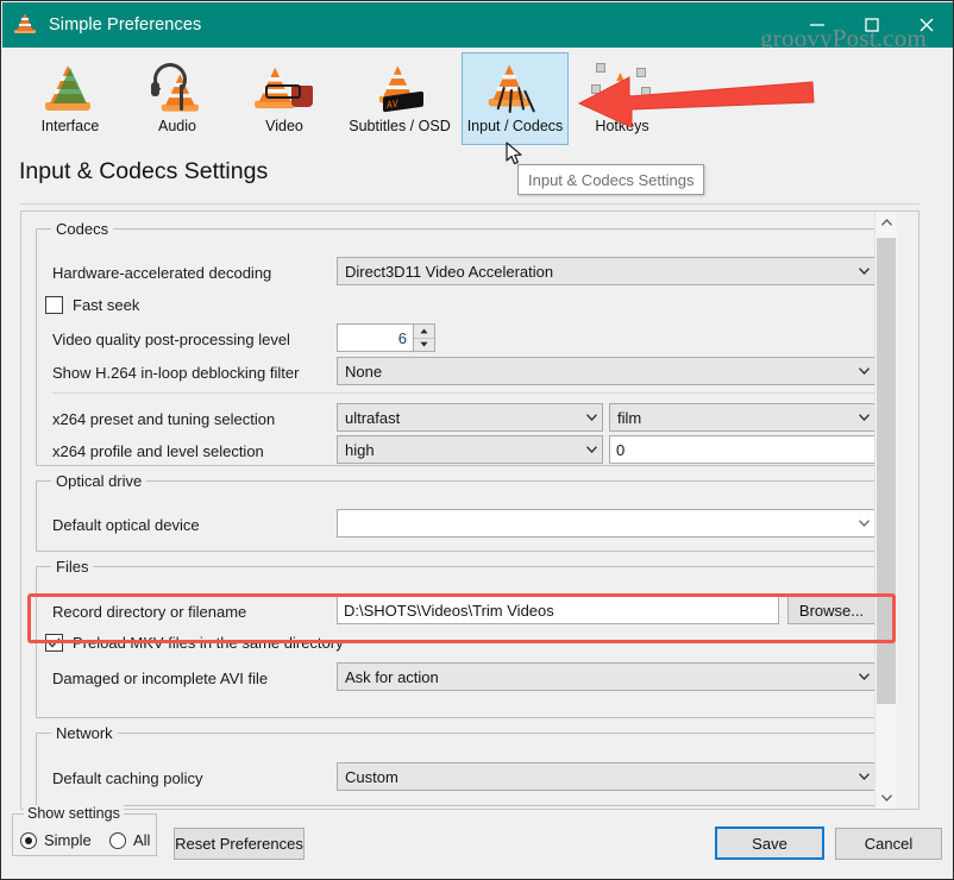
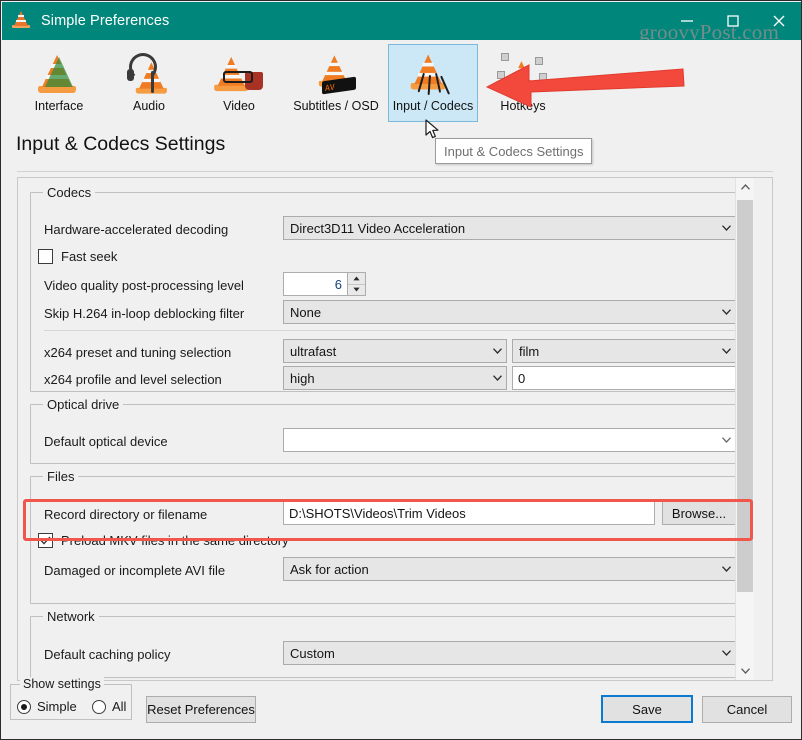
  Simple Preferences
  groovyPost.com
  Interface
  Audio
  Video
  Subtitles / OSD
  Input / Codecs
  Hotkys
  Input & Codecs Settings
  Input & Codecs Settings
  Codecs
  Hardware-accelerated decoding
  Direct3D11 Video Acceleration
  Fast seek
  Video quality post-processing level
  6
- Show H.264 in-loop deblocking filter
+ Skip H.264 in-loop deblocking filter
  None
  x264 preset and tuning selection
  ultrafast
  film
  x264 profile and level selection
  high
  0
  Optical drive
  Default optical device
  Files
  Record directory or filename
  D:\SHOTS\Videos\Trim Videos
  Browse...
  Preload MKV files in the same directory
  Damaged or incomplete AVI file
  Ask for action
  Network
  Default caching policy
  Custom
  Show settings
  Simple
  All
  Reset Preferences
  Save
  Cancel
